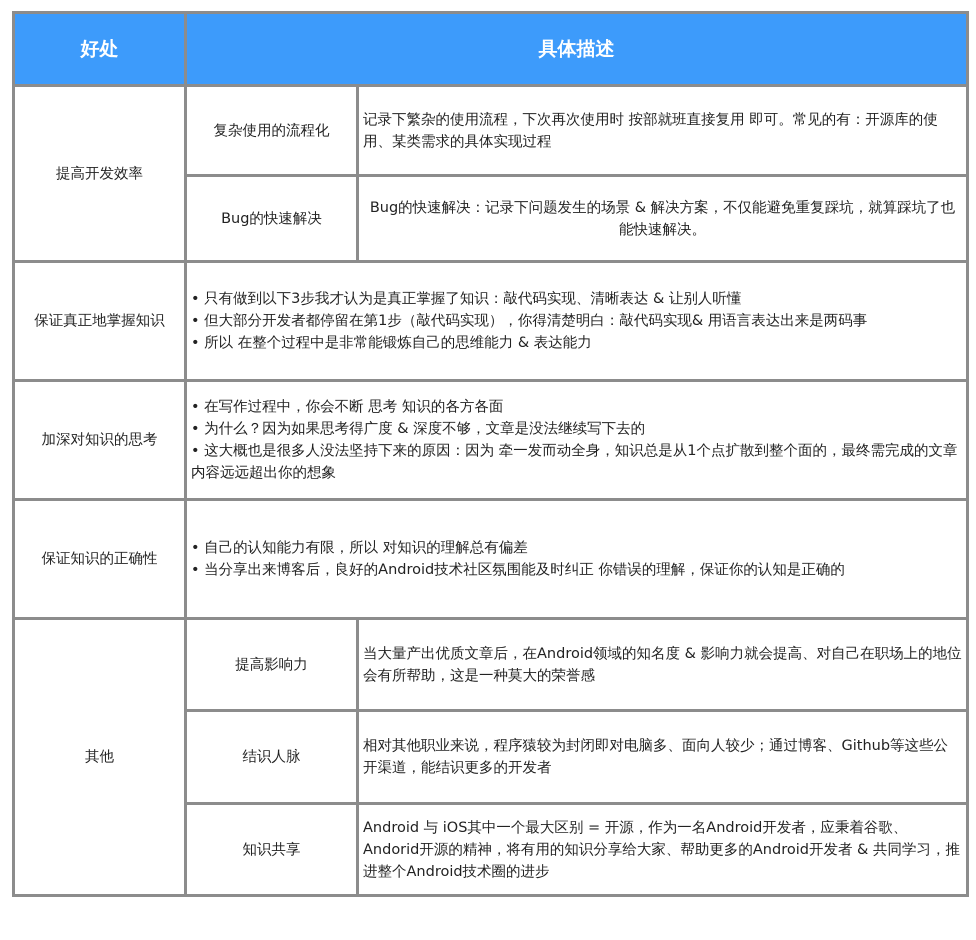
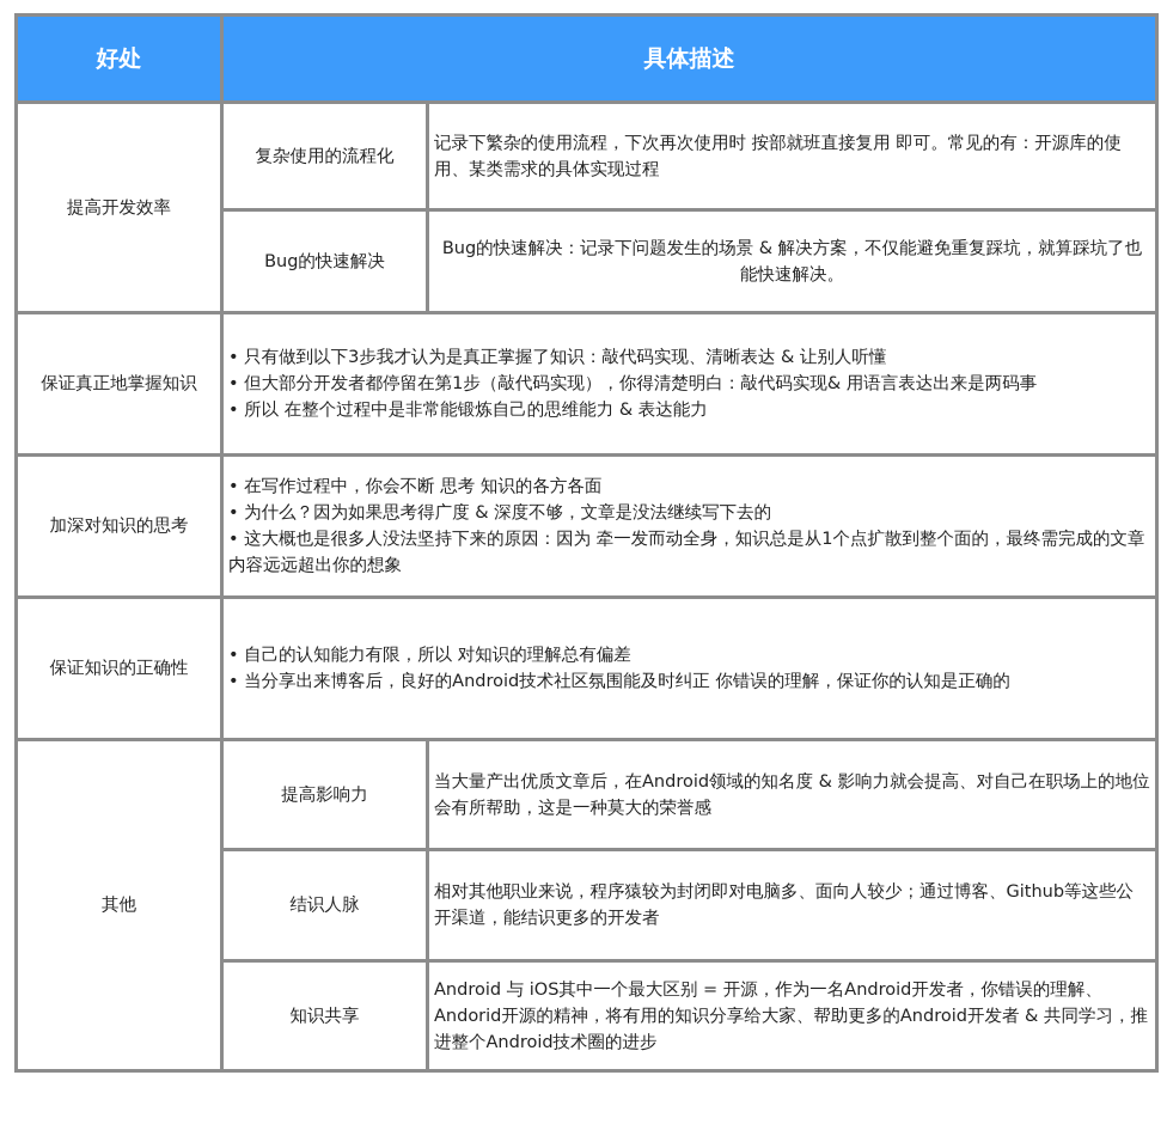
  好处	具体描述
  提高开发效率	复杂使用的流程化	记录下繁杂的使用流程，下次再次使用时 按部就班直接复用 即可。常见的有：开源库的使用、某类需求的具体实现过程
  Bug的快速解决	Bug的快速解决：记录下问题发生的场景 & 解决方案，不仅能避免重复踩坑，就算踩坑了也能快速解决。
  保证真正地掌握知识	• 只有做到以下3步我才认为是真正掌握了知识：敲代码实现、清晰表达 & 让别人听懂 • 但大部分开发者都停留在第1步（敲代码实现），你得清楚明白：敲代码实现& 用语言表达出来是两码事 • 所以 在整个过程中是非常能锻炼自己的思维能力 & 表达能力
  加深对知识的思考	• 在写作过程中，你会不断 思考 知识的各方各面 • 为什么？因为如果思考得广度 & 深度不够，文章是没法继续写下去的 • 这大概也是很多人没法坚持下来的原因：因为 牵一发而动全身，知识总是从1个点扩散到整个面的，最终需完成的文章内容远远超出你的想象
  保证知识的正确性	• 自己的认知能力有限，所以 对知识的理解总有偏差 • 当分享出来博客后，良好的Android技术社区氛围能及时纠正 你错误的理解，保证你的认知是正确的
  其他	提高影响力	当大量产出优质文章后，在Android领域的知名度 & 影响力就会提高、对自己在职场上的地位会有所帮助，这是一种莫大的荣誉感
  结识人脉	相对其他职业来说，程序猿较为封闭即对电脑多、面向人较少；通过博客、Github等这些公开渠道，能结识更多的开发者
- 知识共享	Android 与 iOS其中一个最大区别 = 开源，作为一名Android开发者，应秉着谷歌、Andorid开源的精神，将有用的知识分享给大家、帮助更多的Android开发者 & 共同学习，推进整个Android技术圈的进步
+ 知识共享	Android 与 iOS其中一个最大区别 = 开源，作为一名Android开发者，你错误的理解、Andorid开源的精神，将有用的知识分享给大家、帮助更多的Android开发者 & 共同学习，推进整个Android技术圈的进步
